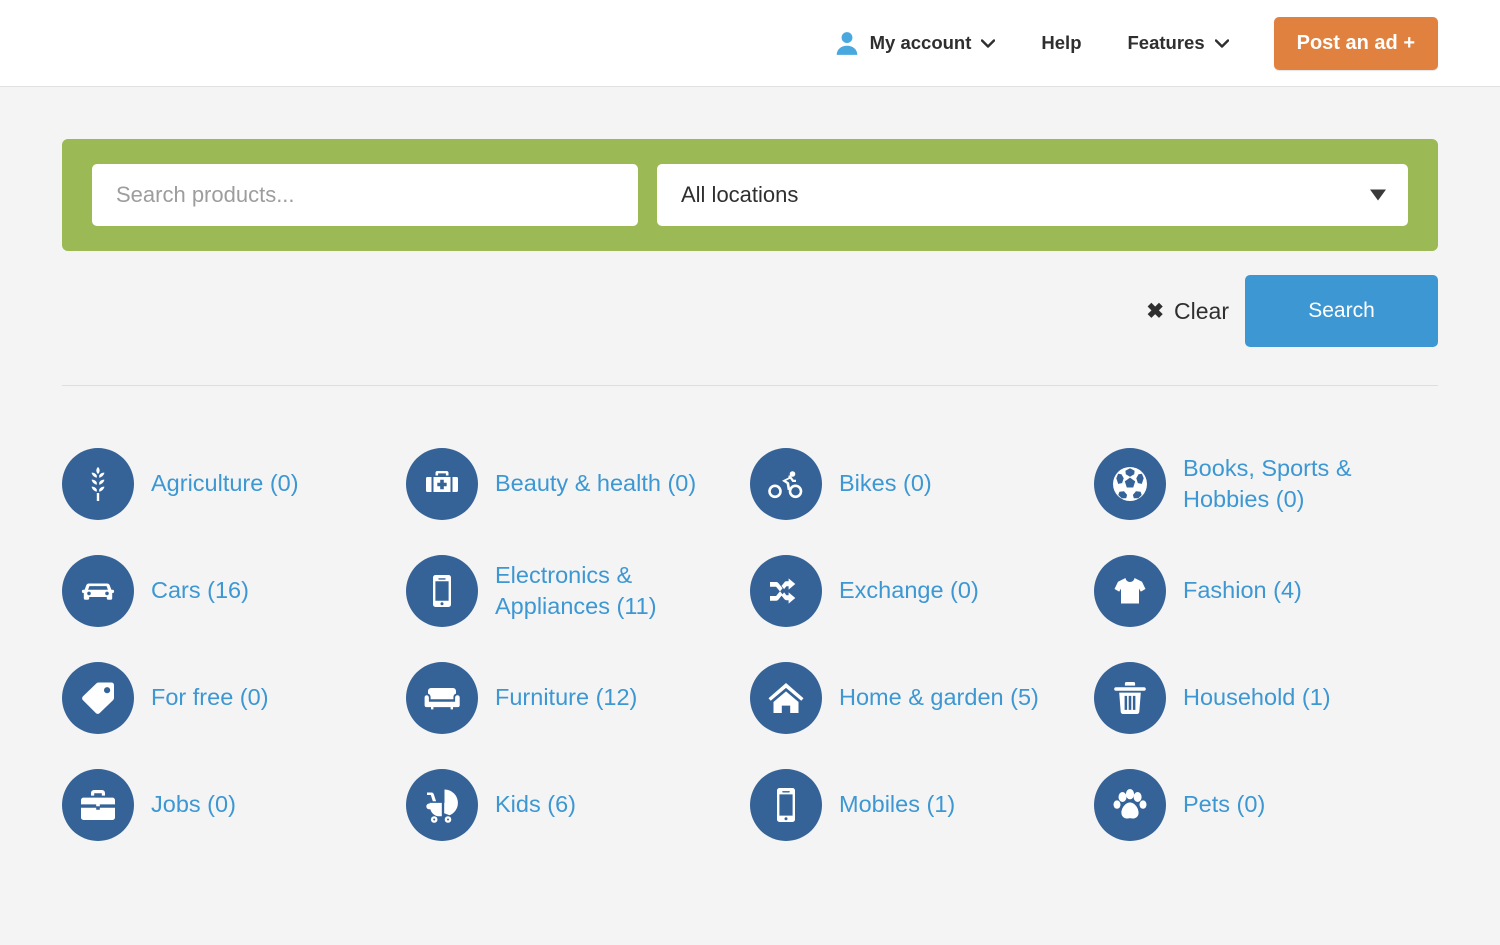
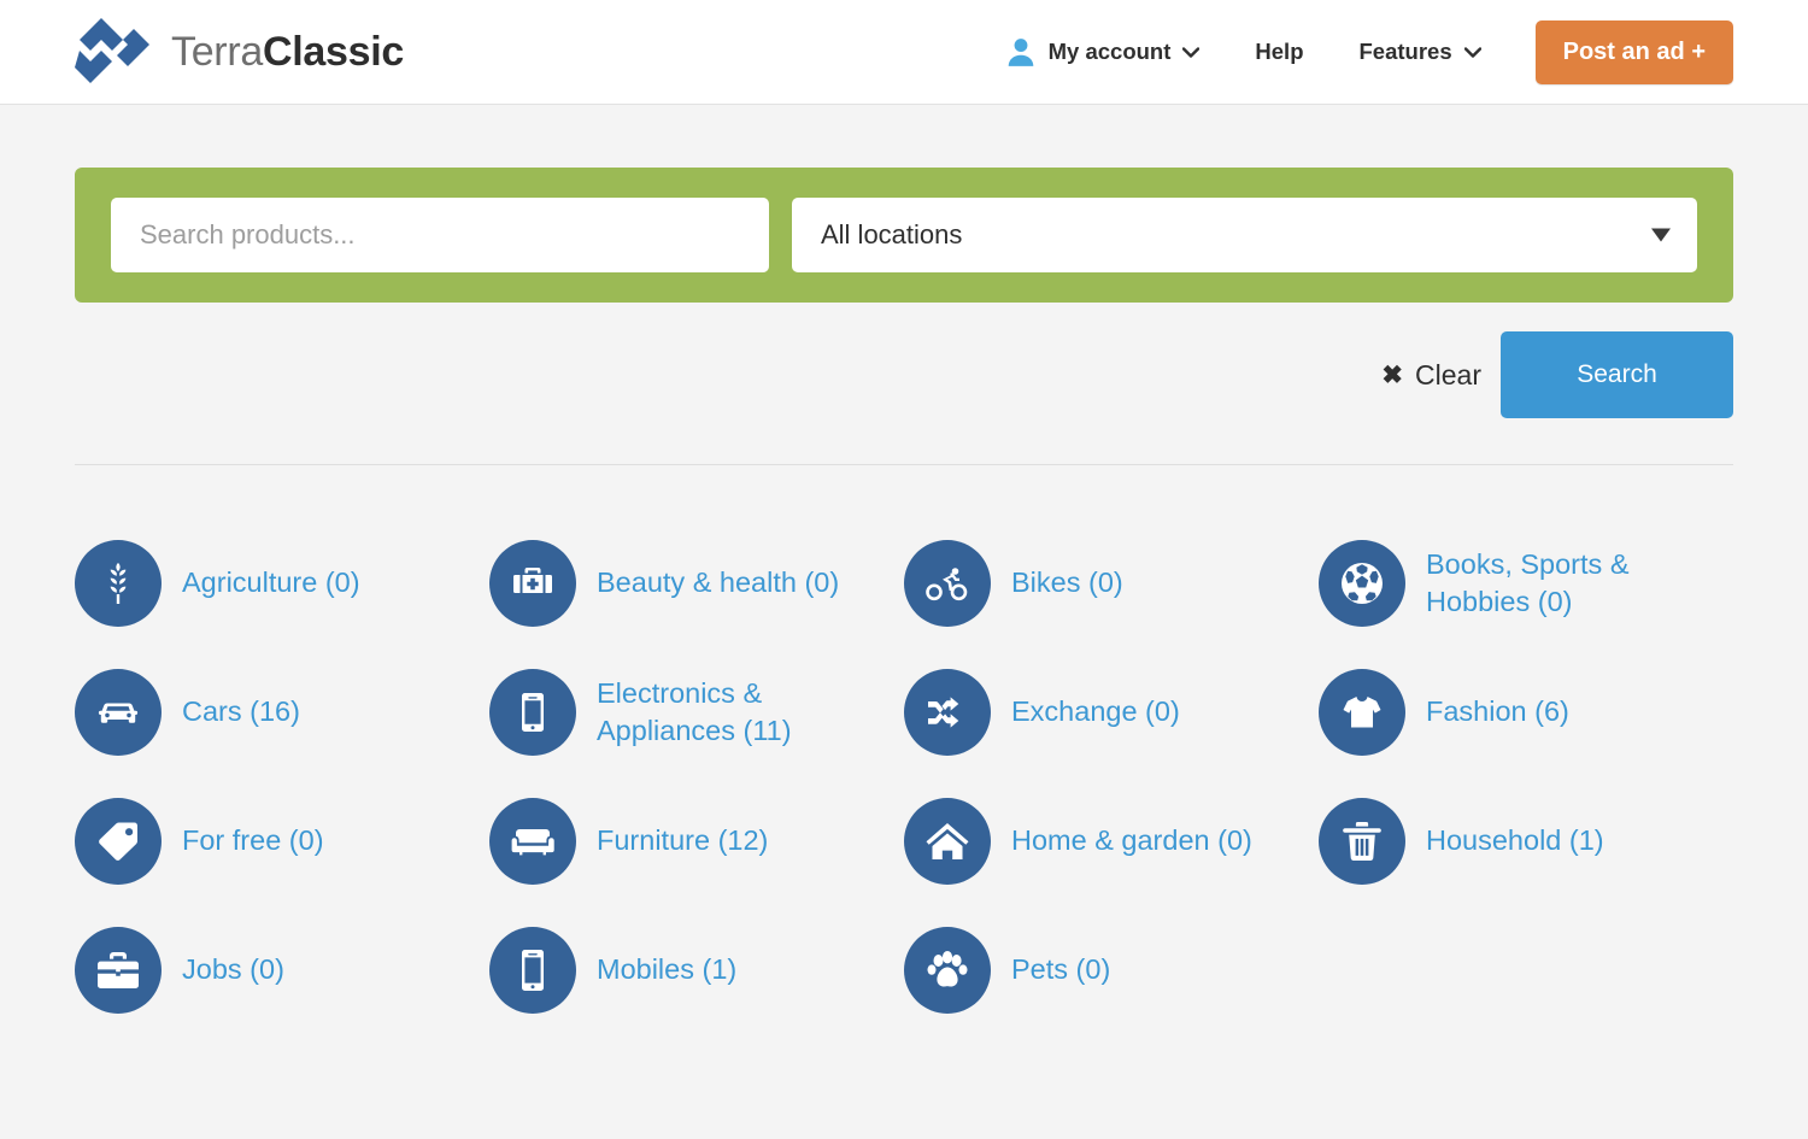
+ TerraClassic
  My account
  Help
  Features
  Post an ad +
  Search products...
  All locations
  ✖
  Clear
  Search
  Agriculture (0)
  Beauty & health (0)
  Bikes (0)
  Books, Sports & Hobbies (0)
  Cars (16)
  Electronics & Appliances (11)
  Exchange (0)
- Fashion (4)
+ Fashion (6)
  For free (0)
  Furniture (12)
- Home & garden (5)
+ Home & garden (0)
  Household (1)
  Jobs (0)
- Kids (6)
  Mobiles (1)
  Pets (0)
